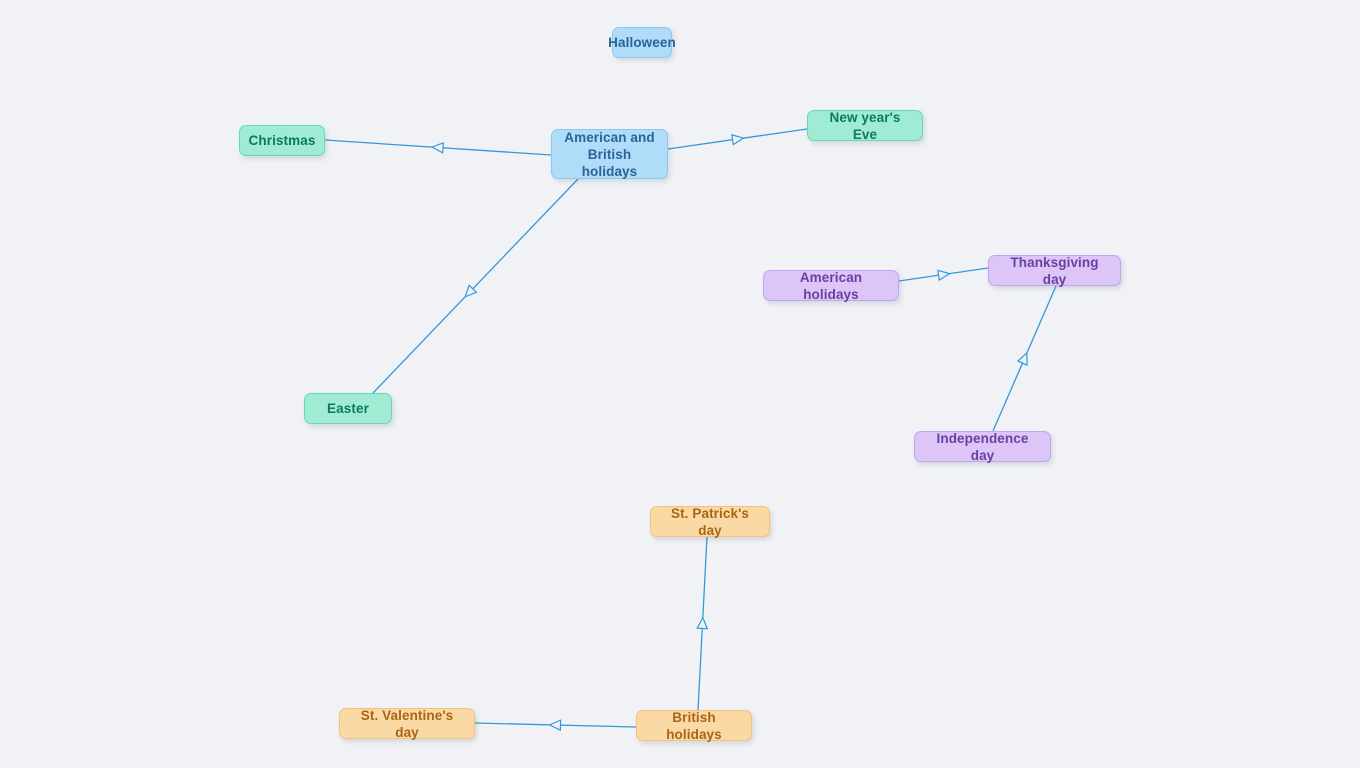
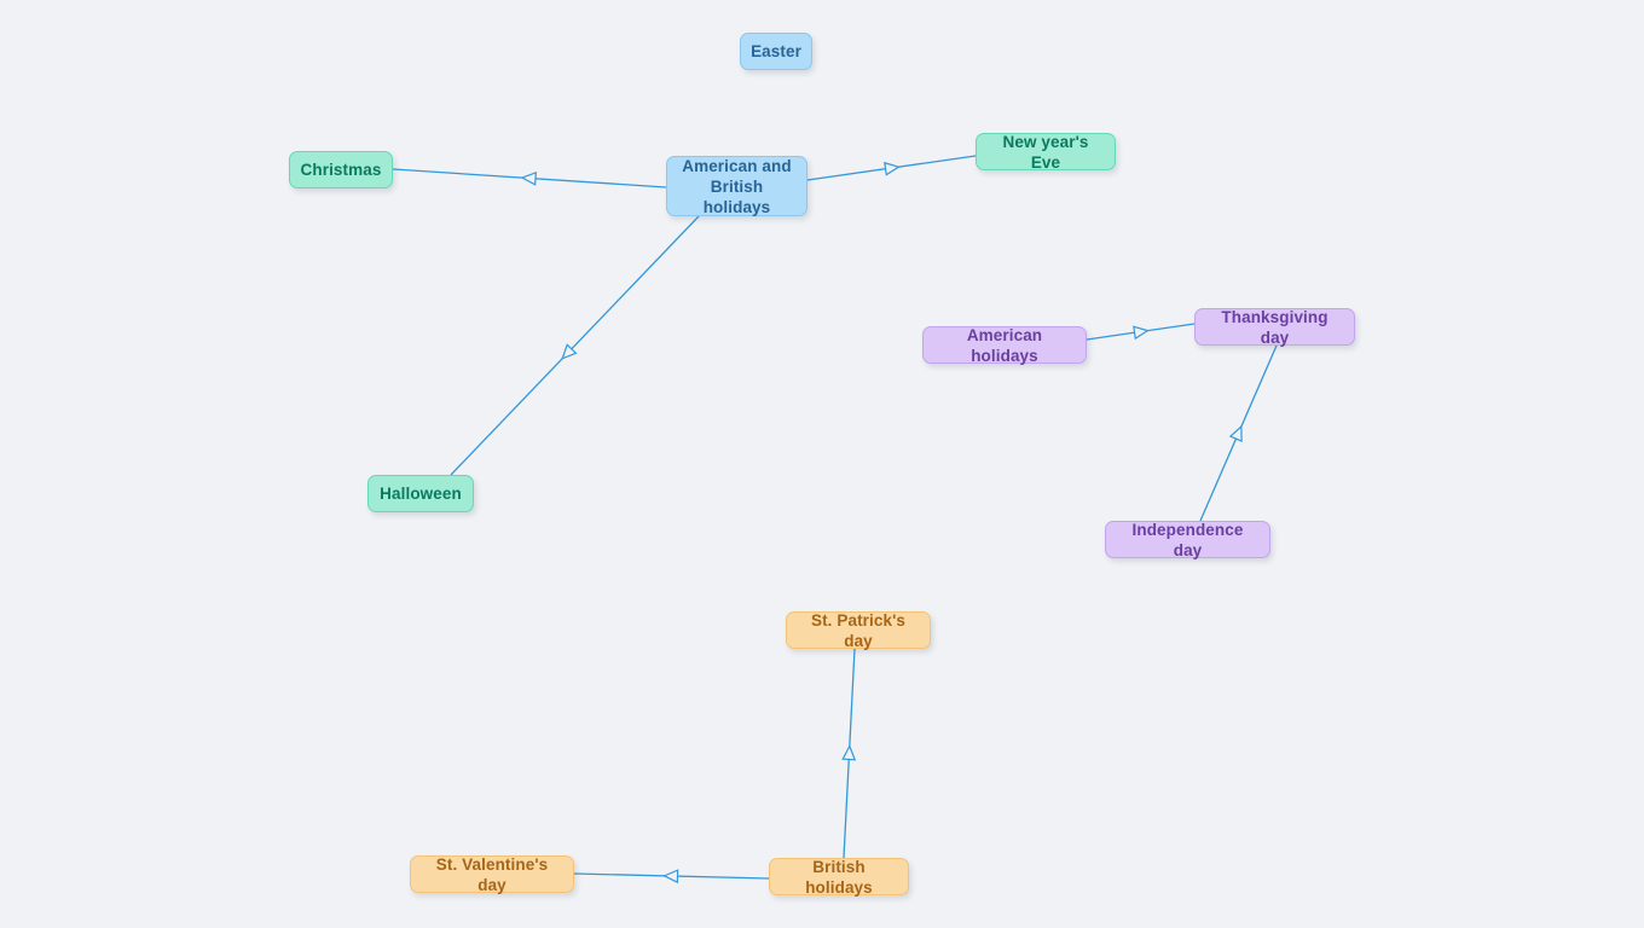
- Halloween
+ Easter
  Christmas
  American and
  British holidays
  New year's Eve
  Thanksgiving day
  American holidays
  Independence day
- Easter
+ Halloween
  St. Patrick's day
  St. Valentine's day
  British holidays
